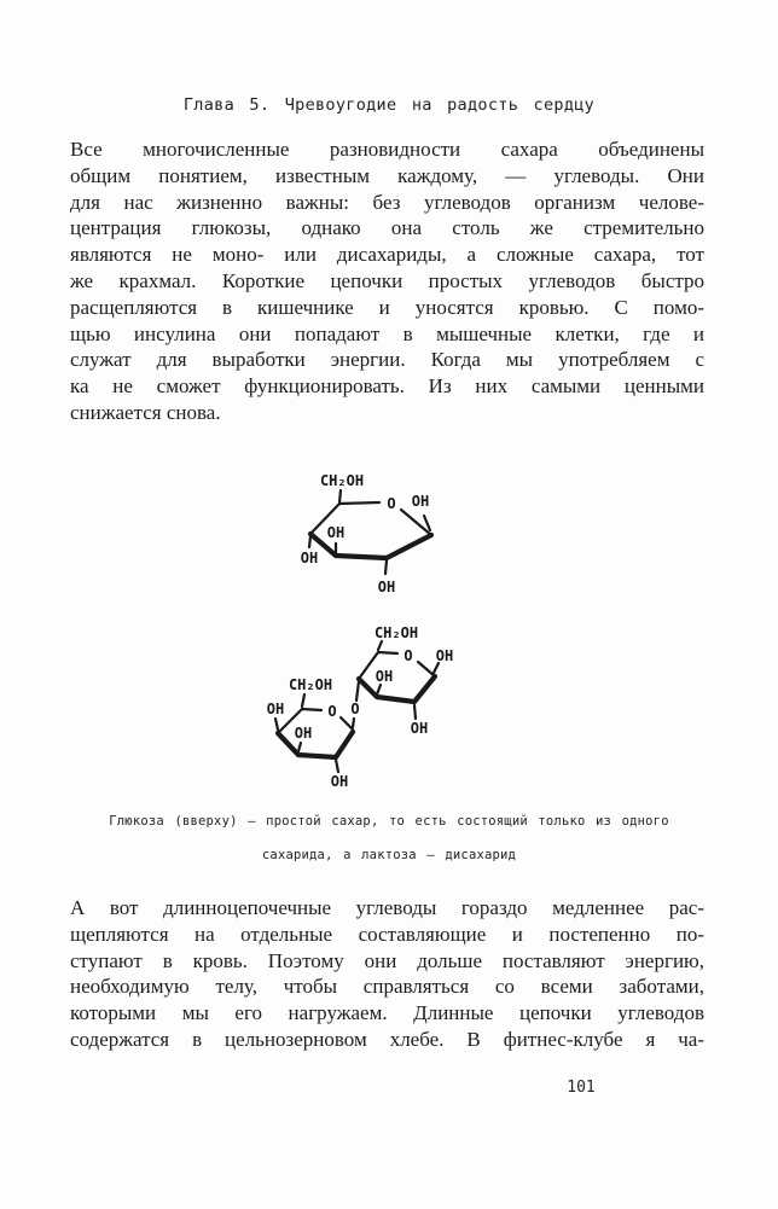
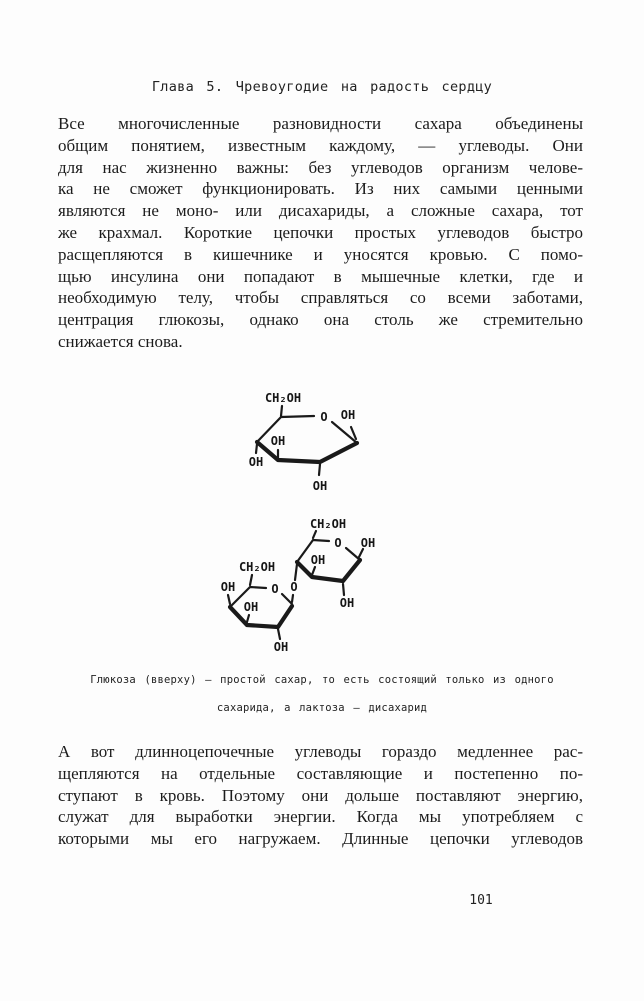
  Глава 5. Чревоугодие на радость сердцу
  Все многочисленные разновидности сахара объединены
  общим понятием, известным каждому, — углеводы. Они
  для нас жизненно важны: без углеводов организм челове-
- центрация глюкозы, однако она столь же стремительно
+ ка не сможет функционировать. Из них самыми ценными
  являются не моно- или дисахариды, а сложные сахара, тот
  же крахмал. Короткие цепочки простых углеводов быстро
  расщепляются в кишечнике и уносятся кровью. С помо-
  щью инсулина они попадают в мышечные клетки, где и
- служат для выработки энергии. Когда мы употребляем с
+ необходимую телу, чтобы справляться со всеми заботами,
- ка не сможет функционировать. Из них самыми ценными
+ центрация глюкозы, однако она столь же стремительно
  снижается снова.
  CH₂OH
  O
  OH
  OH
  OH
  OH
  CH₂OH
  O
  OH
  OH
  OH
  O
  CH₂OH
  OH
  O
  OH
  OH
  Глюкоза (вверху) — простой сахар, то есть состоящий только из одного
  сахарида, а лактоза — дисахарид
  А вот длинноцепочечные углеводы гораздо медленнее рас-
  щепляются на отдельные составляющие и постепенно по-
  ступают в кровь. Поэтому они дольше поставляют энергию,
- необходимую телу, чтобы справляться со всеми заботами,
+ служат для выработки энергии. Когда мы употребляем с
  которыми мы его нагружаем. Длинные цепочки углеводов
- содержатся в цельнозерновом хлебе. В фитнес-клубе я ча-
  101
